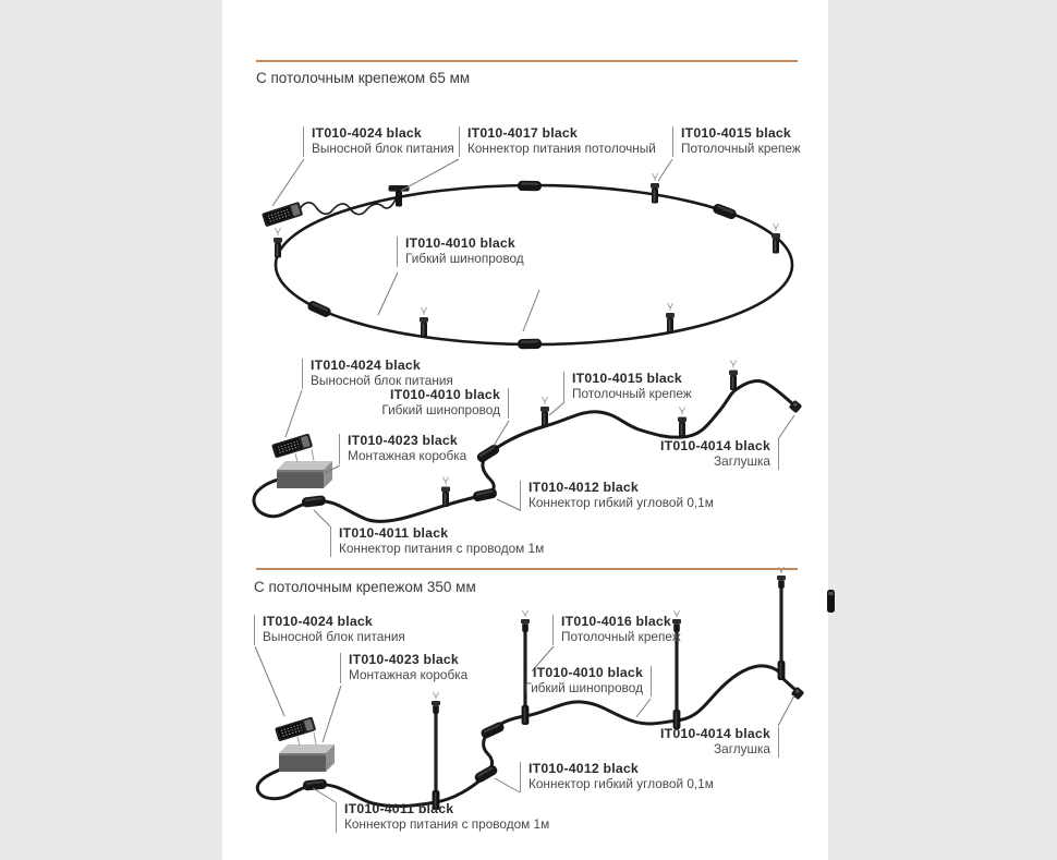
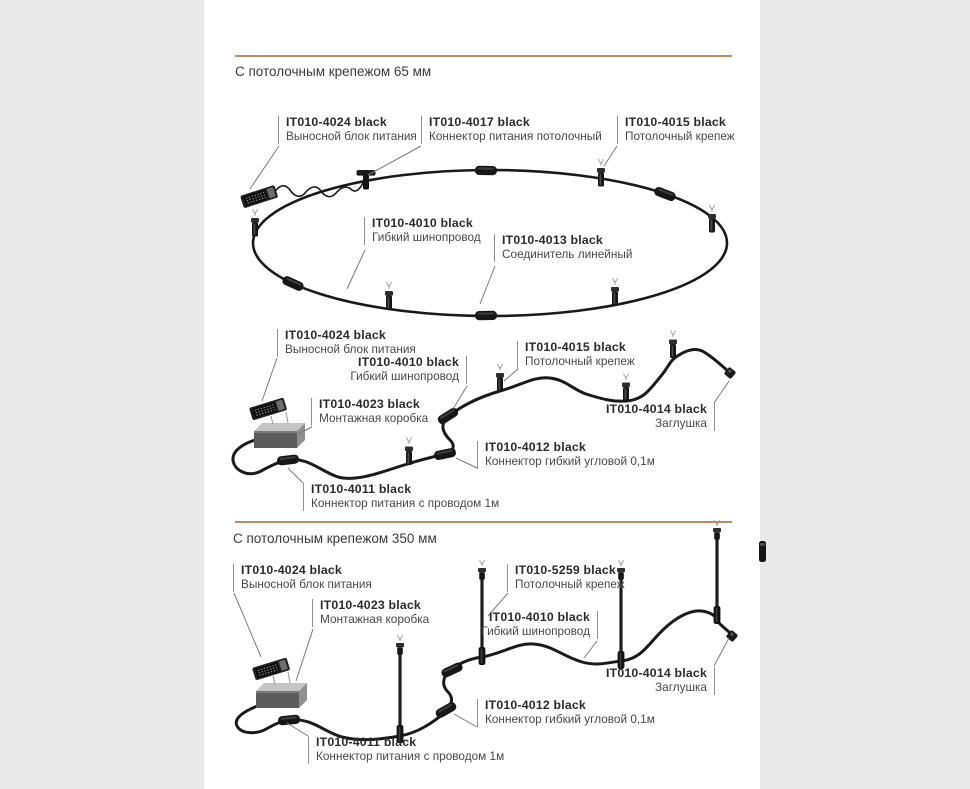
  С потолочным крепежом 65 мм
  С потолочным крепежом 350 мм
  IT010-4024 black
  Выносной блок питания
  IT010-4017 black
  Коннектор питания потолочный
  IT010-4015 black
  Потолочный крепеж
  IT010-4010 black
  Гибкий шинопровод
+ IT010-4013 black
+ Соединитель линейный
  IT010-4024 black
  Выносной блок питания
  IT010-4010 black
  Гибкий шинопровод
  IT010-4015 black
  Потолочный крепеж
  IT010-4023 black
  Монтажная коробка
  IT010-4012 black
  Коннектор гибкий угловой 0,1м
  IT010-4011 black
  Коннектор питания с проводом 1м
  IT010-4014 black
  Заглушка
  IT010-4024 black
  Выносной блок питания
  IT010-4023 black
  Монтажная коробка
- IT010-4016 black
+ IT010-5259 black
  Потолочный крепеж
  IT010-4010 black
  Гибкий шинопровод
  IT010-4014 black
  Заглушка
  IT010-4012 black
  Коннектор гибкий угловой 0,1м
  IT010-4011 black
  Коннектор питания с проводом 1м
